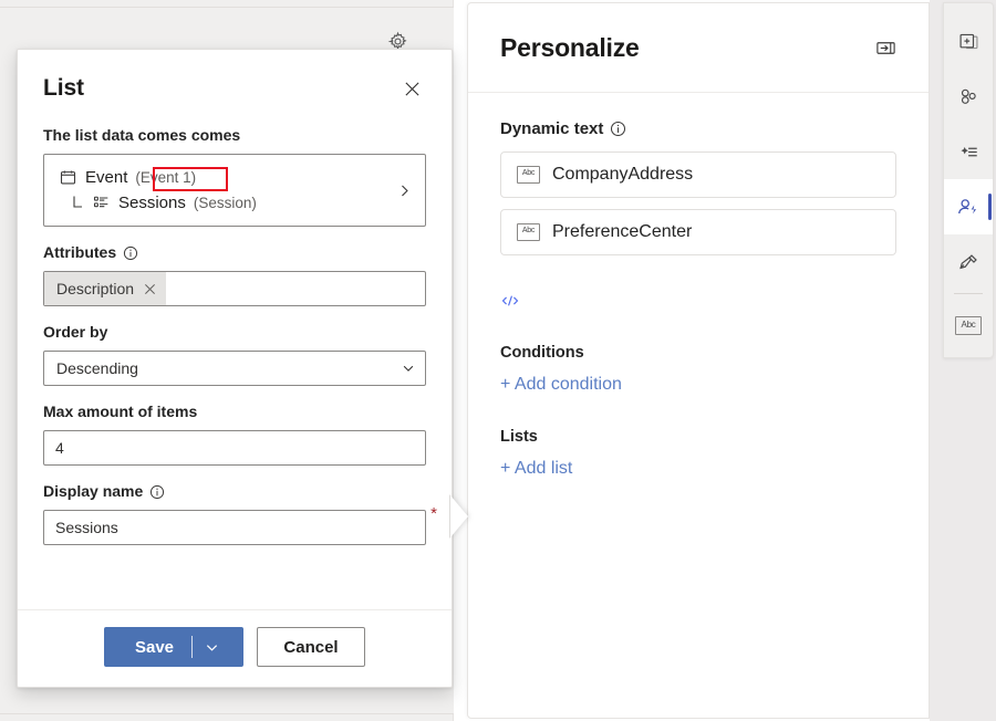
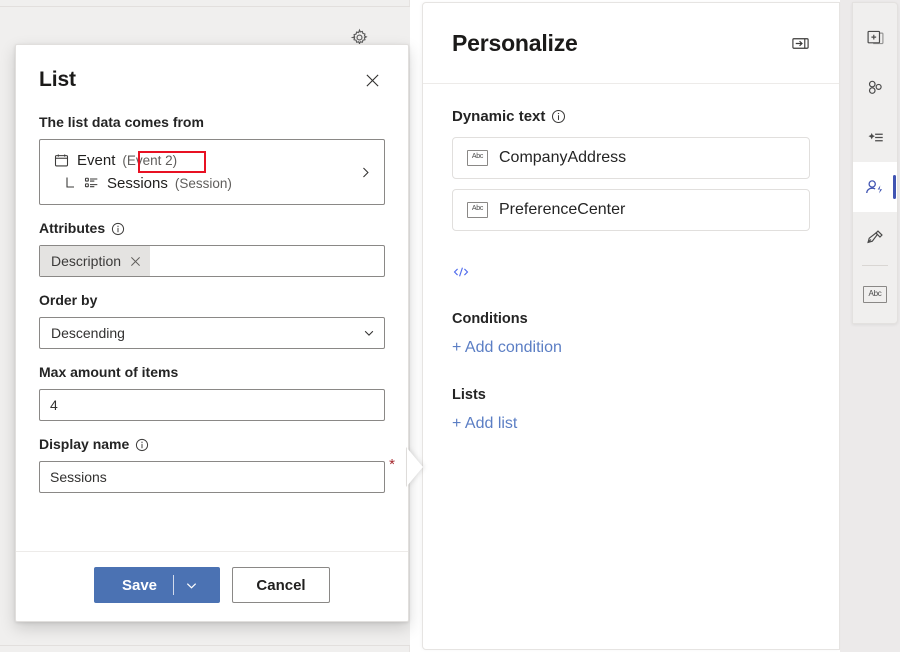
  List
- The list data comes comes
+ The list data comes from
  Event
- (Event 1)
+ (Event 2)
  Sessions
  (Session)
  Attributes
  Description
  Order by
  Descending
  Max amount of items
  4
  Display name
  Sessions
  *
  Save
  Cancel
  Personalize
  Dynamic text
  CompanyAddress
  PreferenceCenter
  Conditions
  + Add condition
  Lists
  + Add list
  Abc
